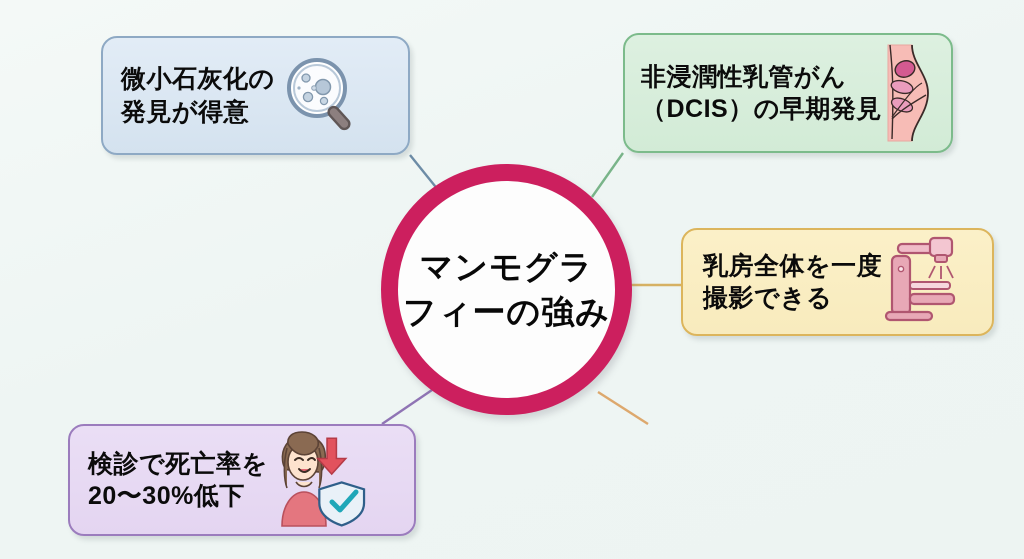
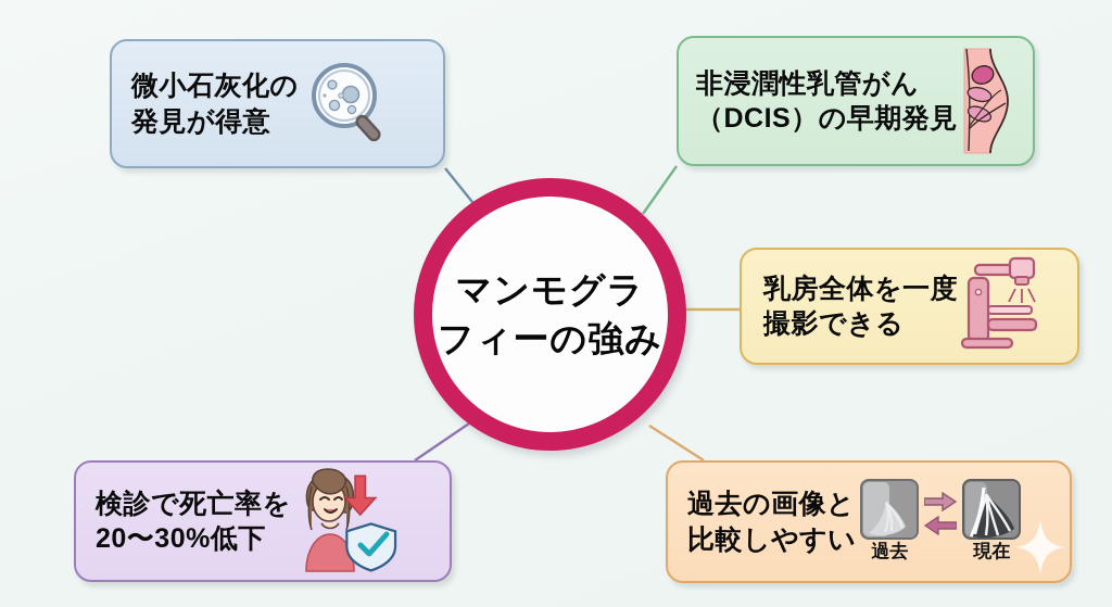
  マンモグラ
  フィーの強み
  微小石灰化の
  発見が得意
  非浸潤性乳管がん
  （DCIS）の早期発見
  乳房全体を一度
  撮影できる
+ 過去の画像と
+ 比較しやすい
+ 過去
+ 現在
  検診で死亡率を
  20〜30%低下
